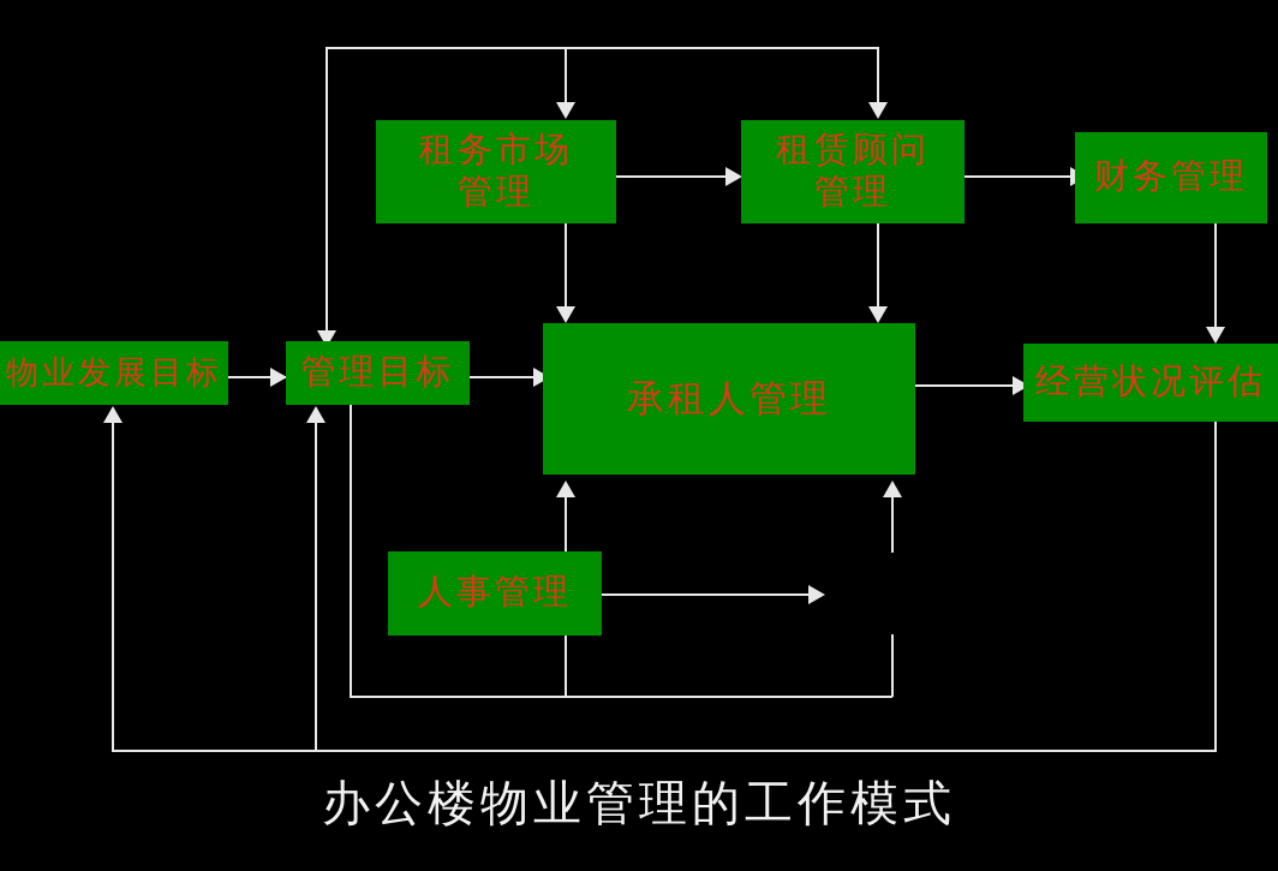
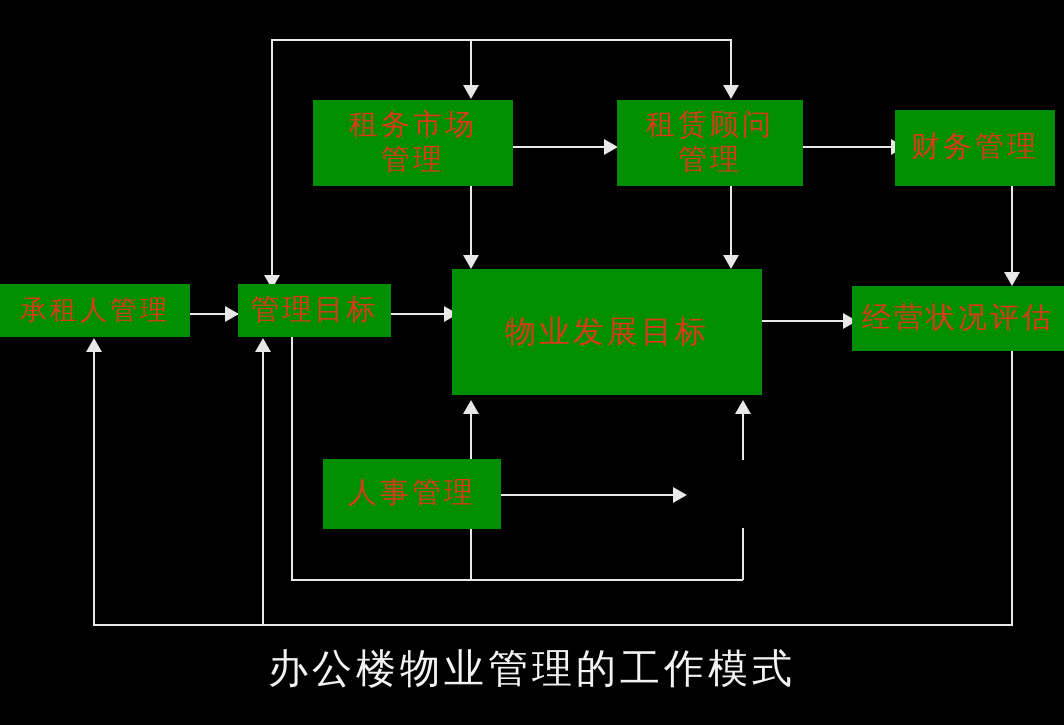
  租务市场
  管理
  租赁顾问
  管理
  财务管理
- 物业发展目标
+ 承租人管理
  管理目标
- 承租人管理
+ 物业发展目标
  经营状况评估
  人事管理
  办公楼物业管理的工作模式
